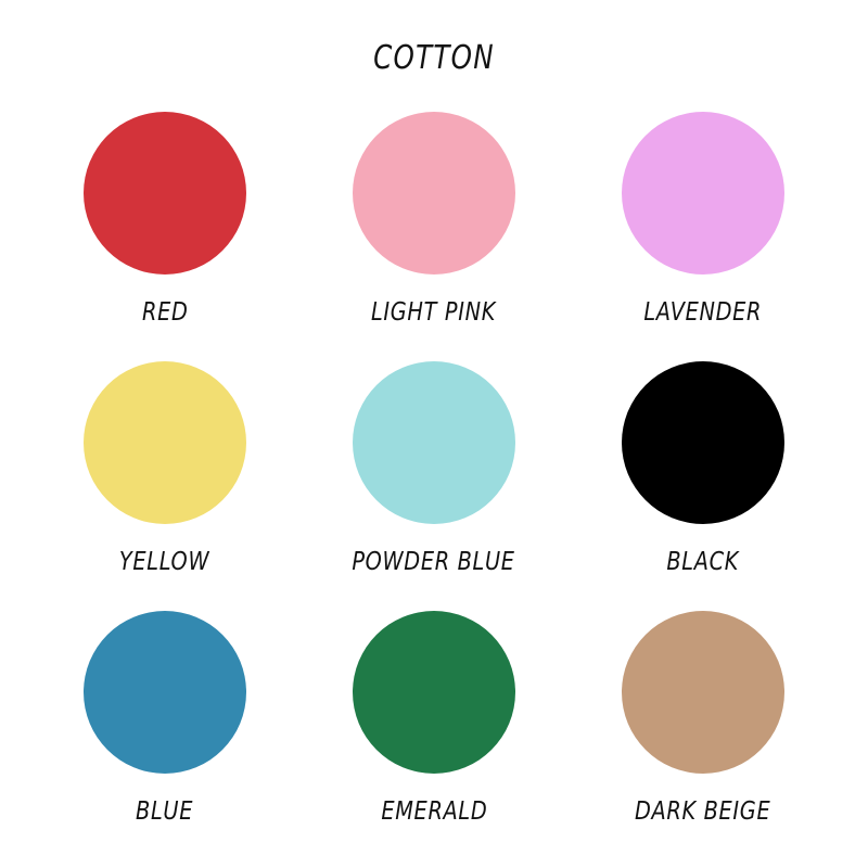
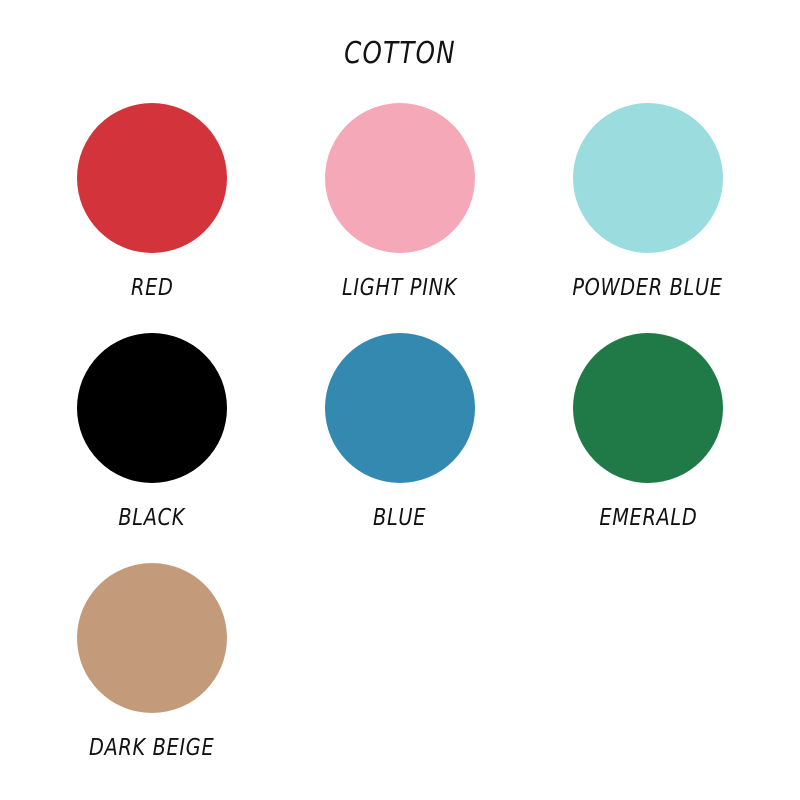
  COTTON
  RED
  LIGHT PINK
- LAVENDER
- YELLOW
  POWDER BLUE
  BLACK
  BLUE
  EMERALD
  DARK BEIGE
